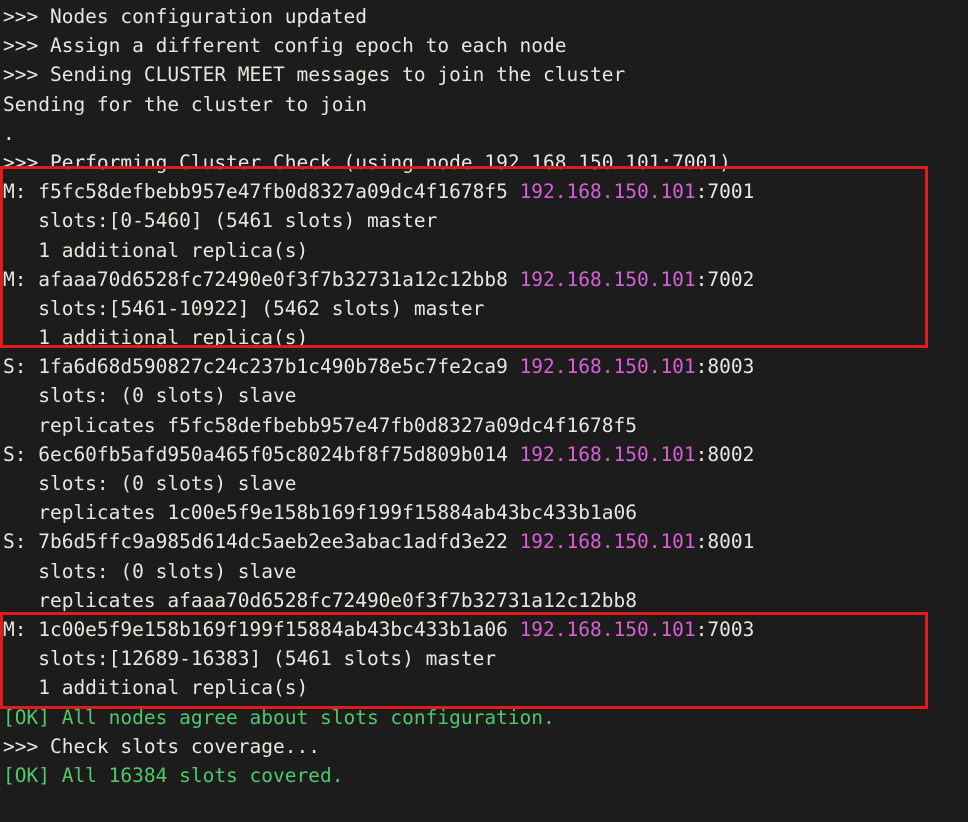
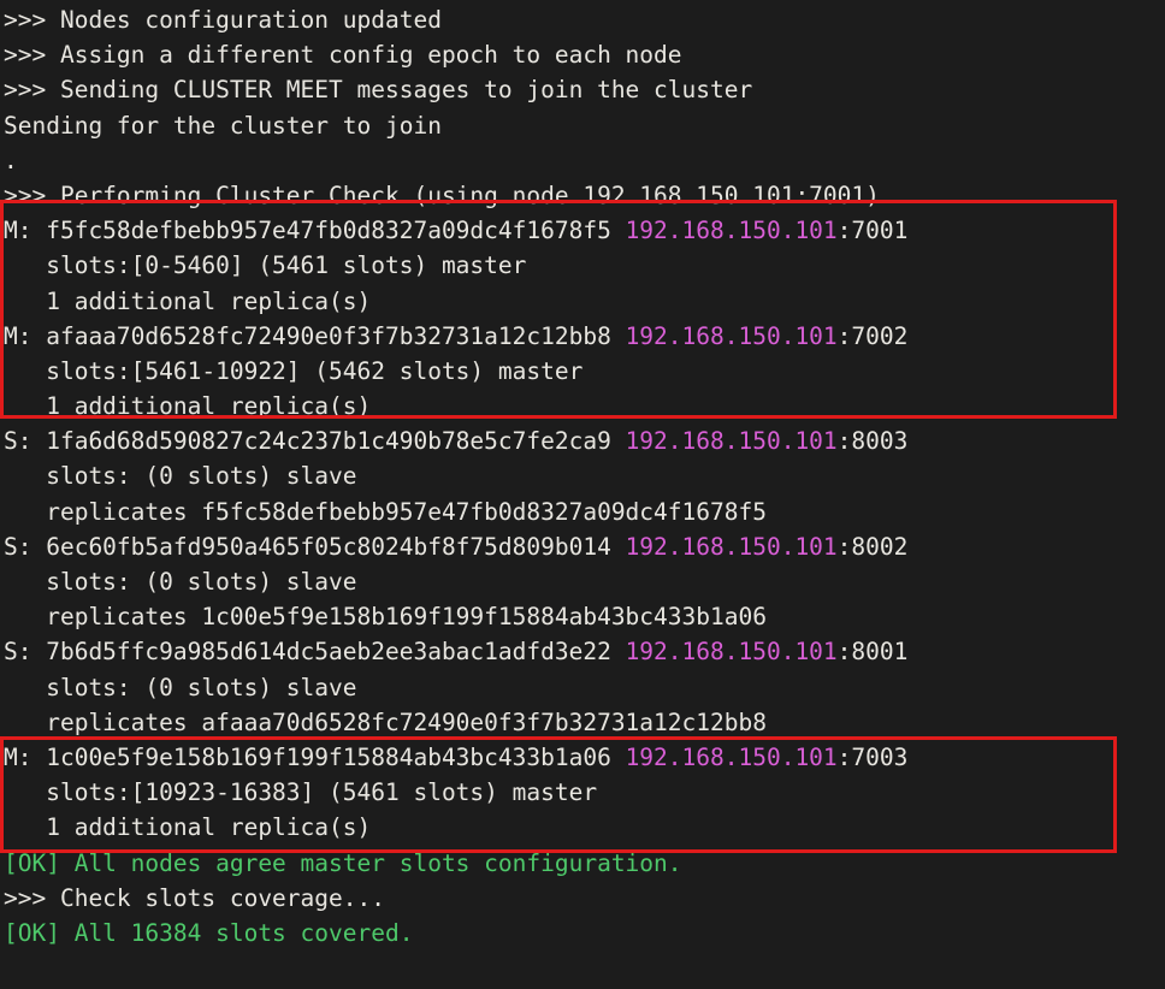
  >>> Nodes configuration updated
  >>> Assign a different config epoch to each node
  >>> Sending CLUSTER MEET messages to join the cluster
  Sending for the cluster to join
  .
  >>> Performing Cluster Check (using node 192.168.150.101:7001)
  M: f5fc58defbebb957e47fb0d8327a09dc4f1678f5 192.168.150.101:7001
  slots:[0-5460] (5461 slots) master
  1 additional replica(s)
  M: afaaa70d6528fc72490e0f3f7b32731a12c12bb8 192.168.150.101:7002
  slots:[5461-10922] (5462 slots) master
  1 additional replica(s)
  S: 1fa6d68d590827c24c237b1c490b78e5c7fe2ca9 192.168.150.101:8003
  slots: (0 slots) slave
  replicates f5fc58defbebb957e47fb0d8327a09dc4f1678f5
  S: 6ec60fb5afd950a465f05c8024bf8f75d809b014 192.168.150.101:8002
  slots: (0 slots) slave
  replicates 1c00e5f9e158b169f199f15884ab43bc433b1a06
  S: 7b6d5ffc9a985d614dc5aeb2ee3abac1adfd3e22 192.168.150.101:8001
  slots: (0 slots) slave
  replicates afaaa70d6528fc72490e0f3f7b32731a12c12bb8
  M: 1c00e5f9e158b169f199f15884ab43bc433b1a06 192.168.150.101:7003
- slots:[12689-16383] (5461 slots) master
+ slots:[10923-16383] (5461 slots) master
  1 additional replica(s)
- [OK] All nodes agree about slots configuration.
+ [OK] All nodes agree master slots configuration.
  >>> Check slots coverage...
  [OK] All 16384 slots covered.
